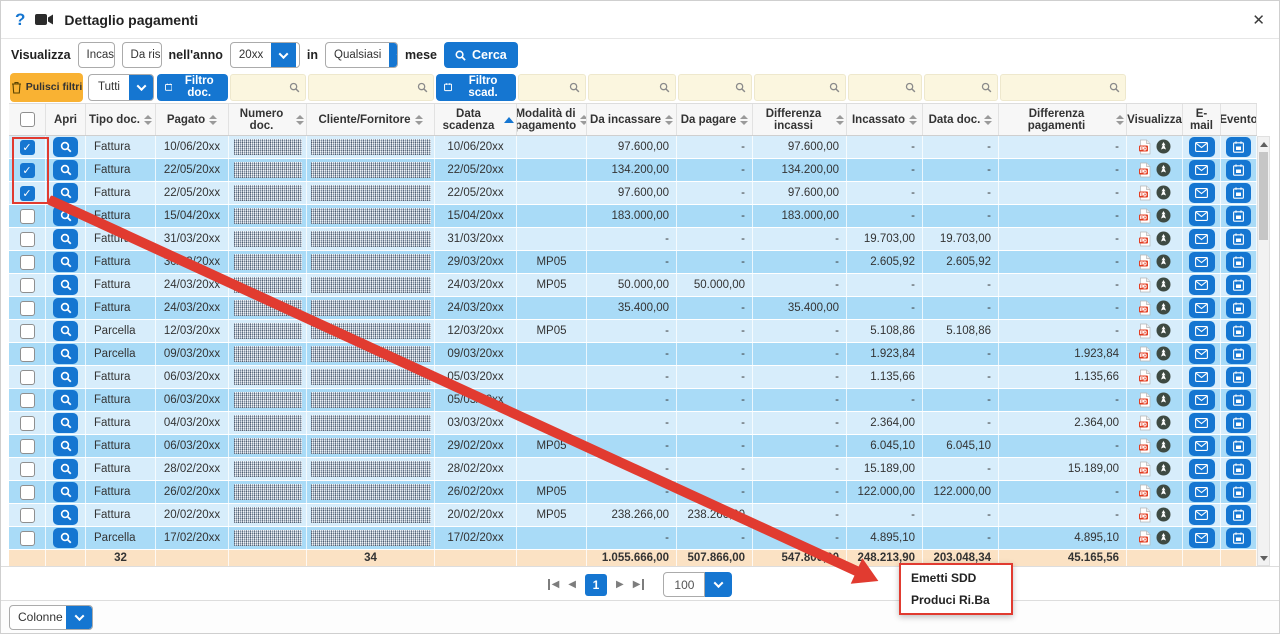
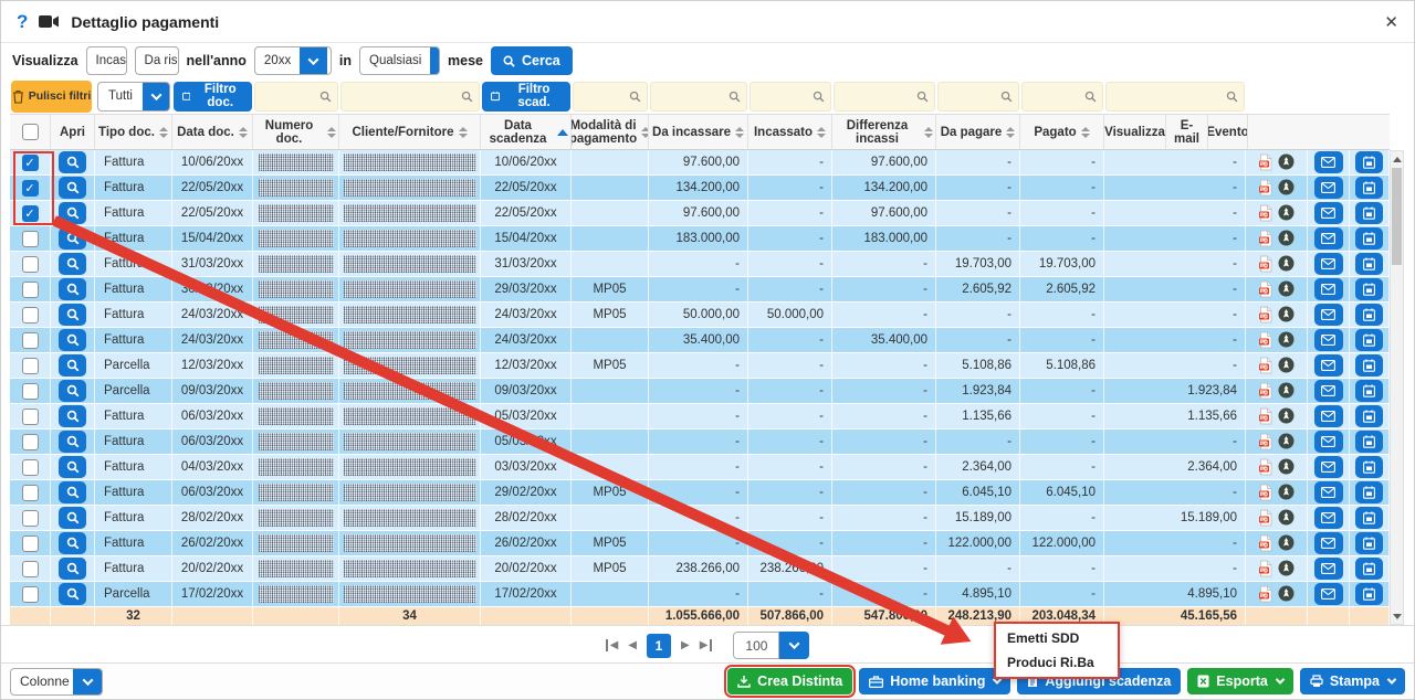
  ?
  Dettaglio pagamenti
  ✕
  Visualizza
  nell'anno
  20xx
  in
  Qualsiasi
  mese
  Cerca
  Pulisci filtri
  Tutti
  Filtro doc.
  Filtro scad.
  Apri
  Tipo doc.
- Pagato
+ Data doc.
  Numero doc.
  Cliente/Fornitore
  Data scadenza
  Modalità di pagamento
  Da incassare
- Da pagare
+ Incassato
  Differenza incassi
- Incassato
+ Da pagare
- Data doc.
+ Pagato
- Differenza pagamenti
  Visualizza
  E-mail
  Evento
  Fattura
  10/06/20xx
  10/06/20xx
  97.600,00
  -
  97.600,00
  -
  -
  -
  Fattura
  22/05/20xx
  22/05/20xx
  134.200,00
  -
  134.200,00
  -
  -
  -
  Fattura
  22/05/20xx
  22/05/20xx
  97.600,00
  -
  97.600,00
  -
  -
  -
  attura
  15/04/20xx
  15/04/20xx
  183.000,00
  -
  183.000,00
  -
  -
  -
  Fattu
  31/03/20xx
  31/03/20xx
  -
  -
  -
  19.703,00
  19.703,00
  -
  Fattura
  29/03/20xx
  MP05
  -
  -
  -
  2.605,92
  2.605,92
  -
  Fattura
  24/03/20xx
  24/03/20xx
  MP05
  50.000,00
  50.000,00
  -
  -
  -
  -
  Fattura
  24/03/20xx
  24/03/20xx
  35.400,00
  -
  35.400,00
  -
  -
  -
  Parcella
  12/03/20xx
  12/03/20xx
  MP05
  -
  -
  -
  5.108,86
  5.108,86
  -
  Parcella
  09/03/20xx
  09/03/20xx
  -
  -
  -
  1.923,84
  -
  1.923,84
  Fattura
  06/03/20xx
  05/03/20xx
  -
  -
  -
  1.135,66
  -
  1.135,66
  Fattura
  06/03/20xx
  -
  -
  -
  -
  -
  -
  Fattura
  04/03/20xx
  03/03/20xx
  -
  -
  -
  2.364,00
  -
  2.364,00
  Fattura
  06/03/20xx
  29/02/20xx
  MP05
  -
  -
  -
  6.045,10
  6.045,10
  -
  Fattura
  28/02/20xx
  28/02/20xx
  -
  -
  -
  15.189,00
  -
  15.189,00
  Fattura
  26/02/20xx
  26/02/20xx
  MP05
  -
  -
  -
  122.000,00
  122.000,00
  -
  Fattura
  20/02/20xx
  20/02/20xx
  MP05
  238.266,00
  -
  -
  -
  -
  Parcella
  17/02/20xx
  17/02/20xx
  -
  -
  -
  4.895,10
  -
  4.895,10
  32
  34
  1.055.666,00
  507.866,00
  248.213,90
  203.048,34
  45.165,56
  ◀
  ◀
  1
  ▶
  ▶
  100
  Colonne
+ Crea Distinta
+ Home banking
+ Aggiungi scadenza
+ Esporta
+ Stampa
  Emetti SDD
  Produci Ri.Ba
